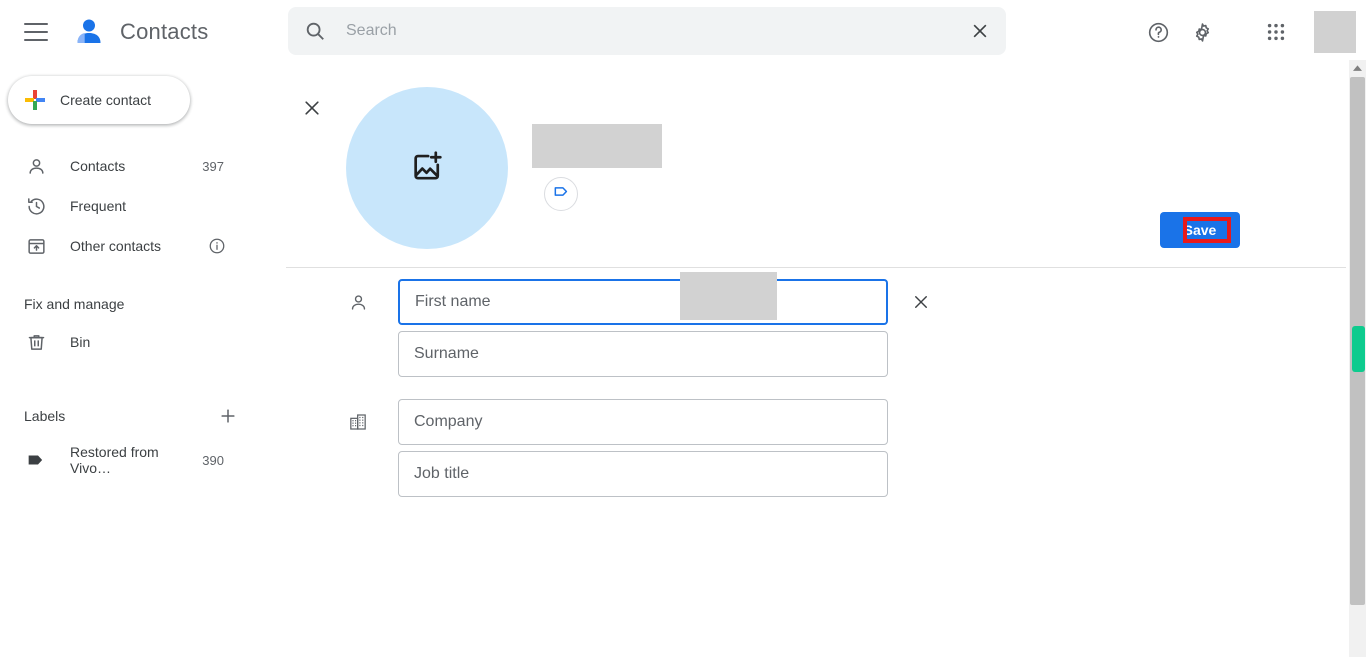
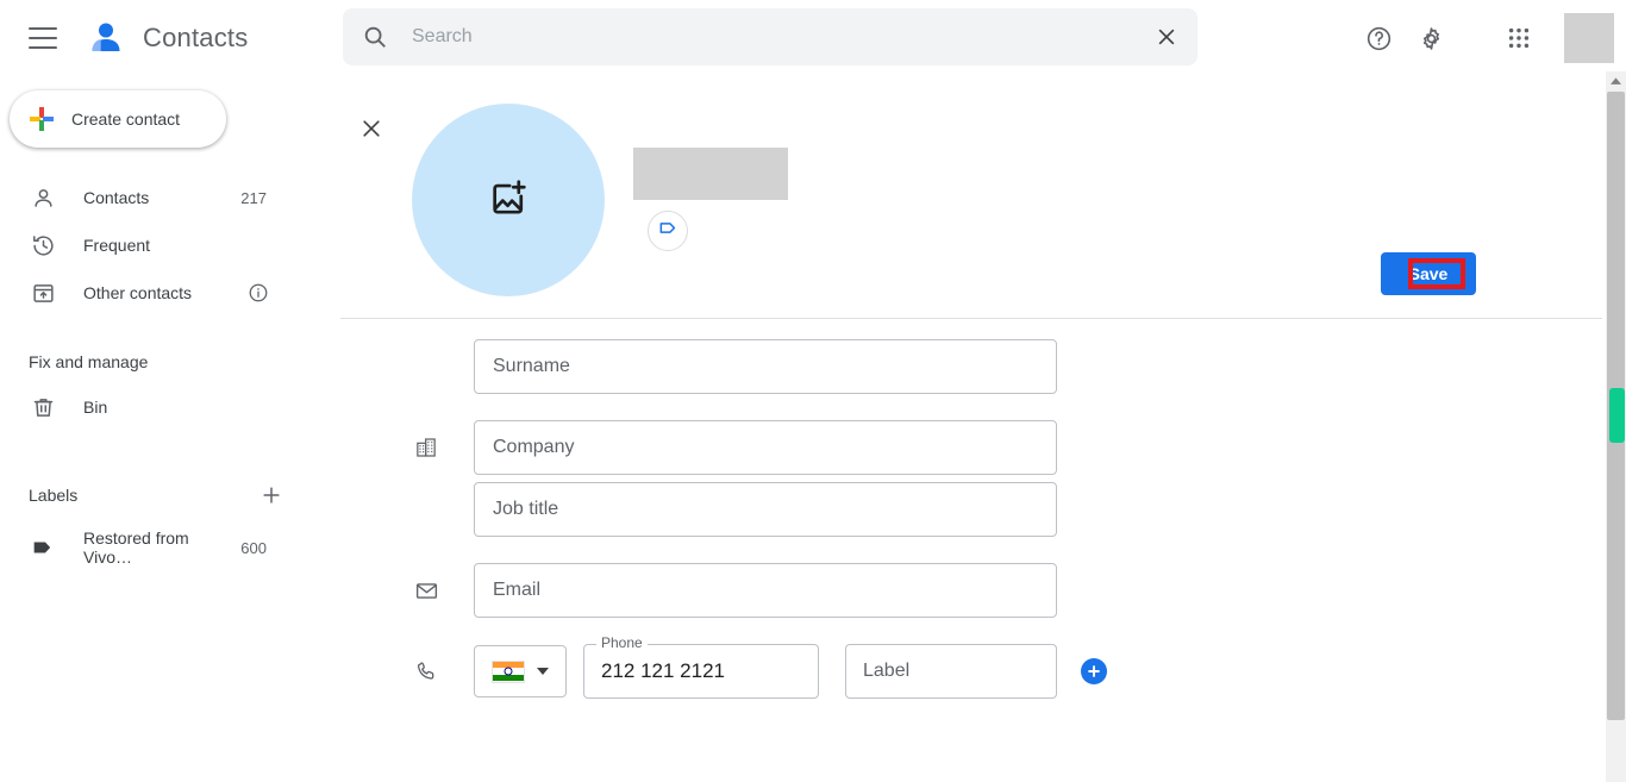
  Contacts
  Search
  Create contact
  Contacts
- 397
+ 217
  Frequent
  Other contacts
  Fix and manage
  Bin
  Labels
  Restored from Vivo…
- 390
+ 600
  Save
- First name
  Surname
  Company
  Job title
+ Email
+ Phone
+ 212 121 2121
+ Label
